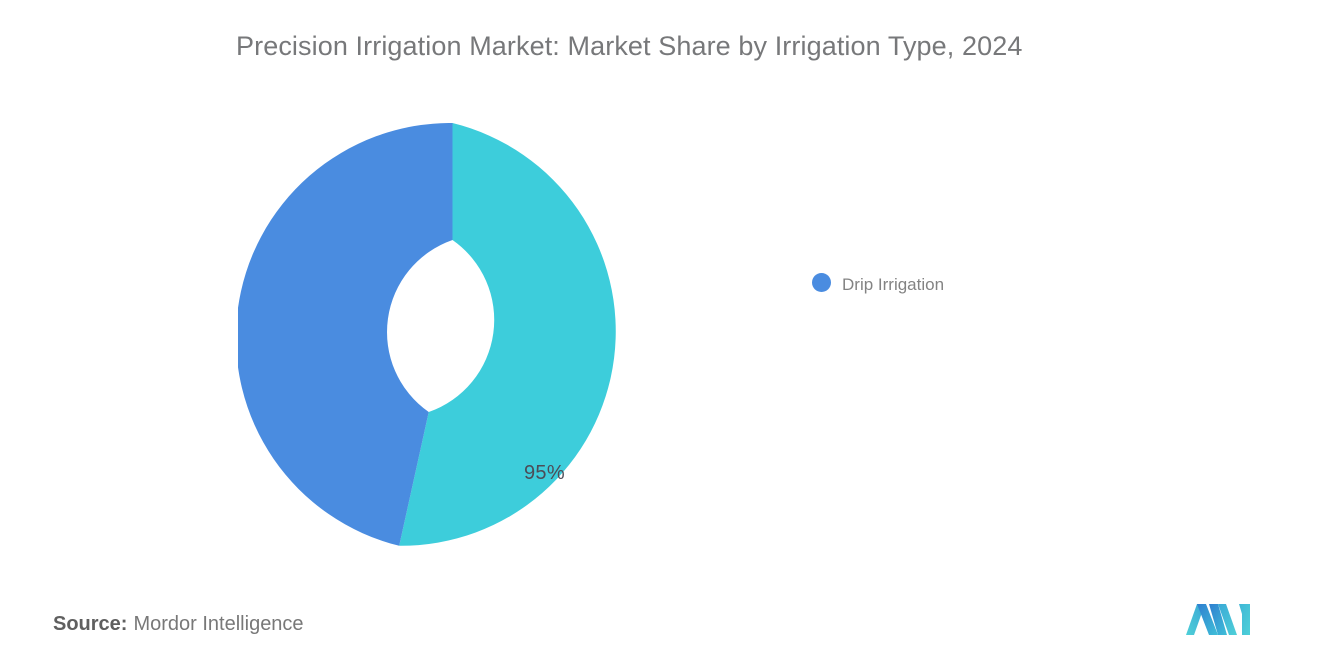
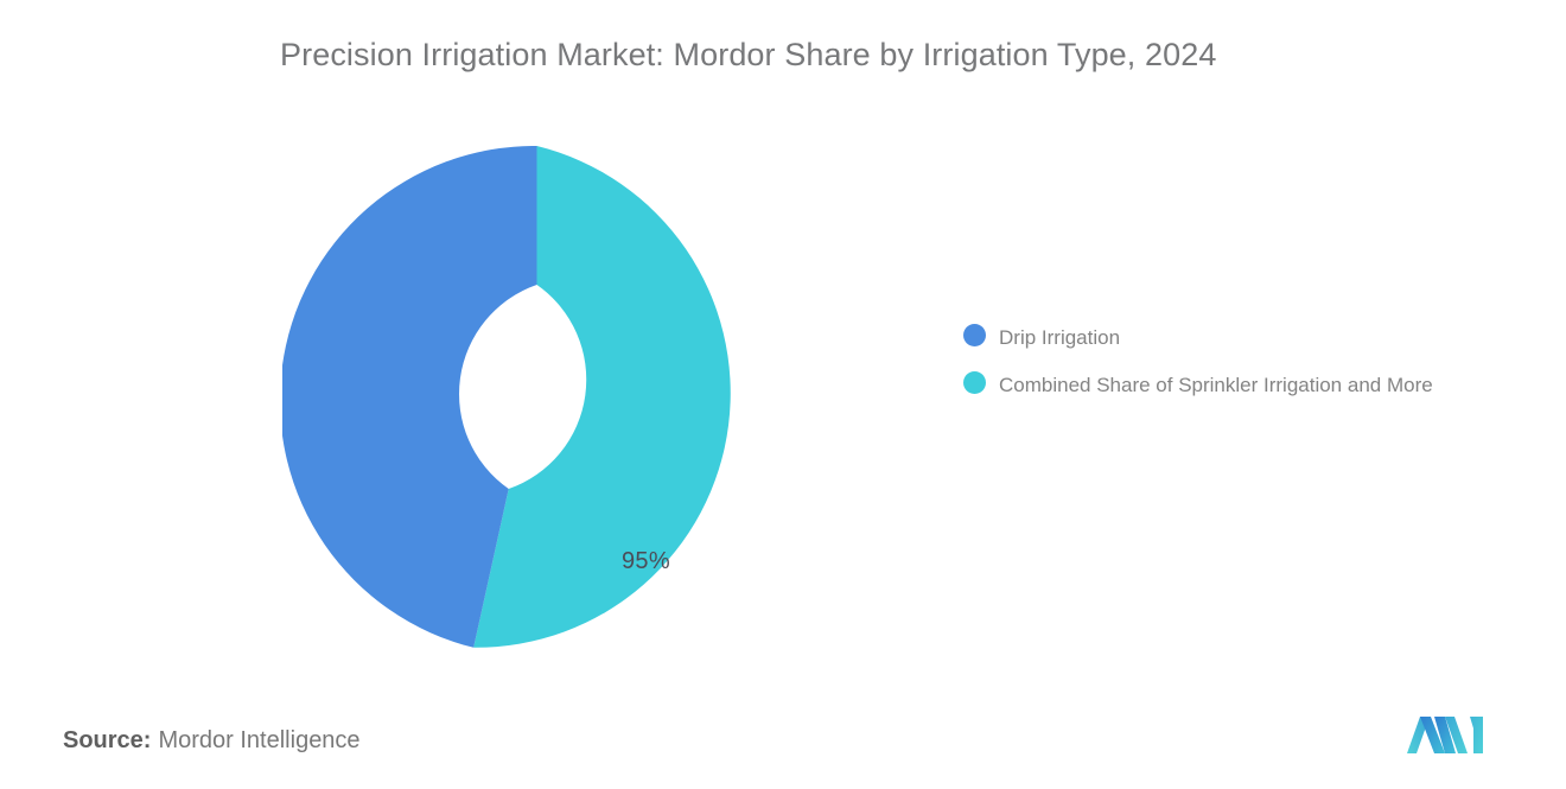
- Precision Irrigation Market: Market Share by Irrigation Type, 2024
+ Precision Irrigation Market: Mordor Share by Irrigation Type, 2024
  95%
  Drip Irrigation
+ Combined Share of Sprinkler Irrigation and More
  Source: Mordor Intelligence
